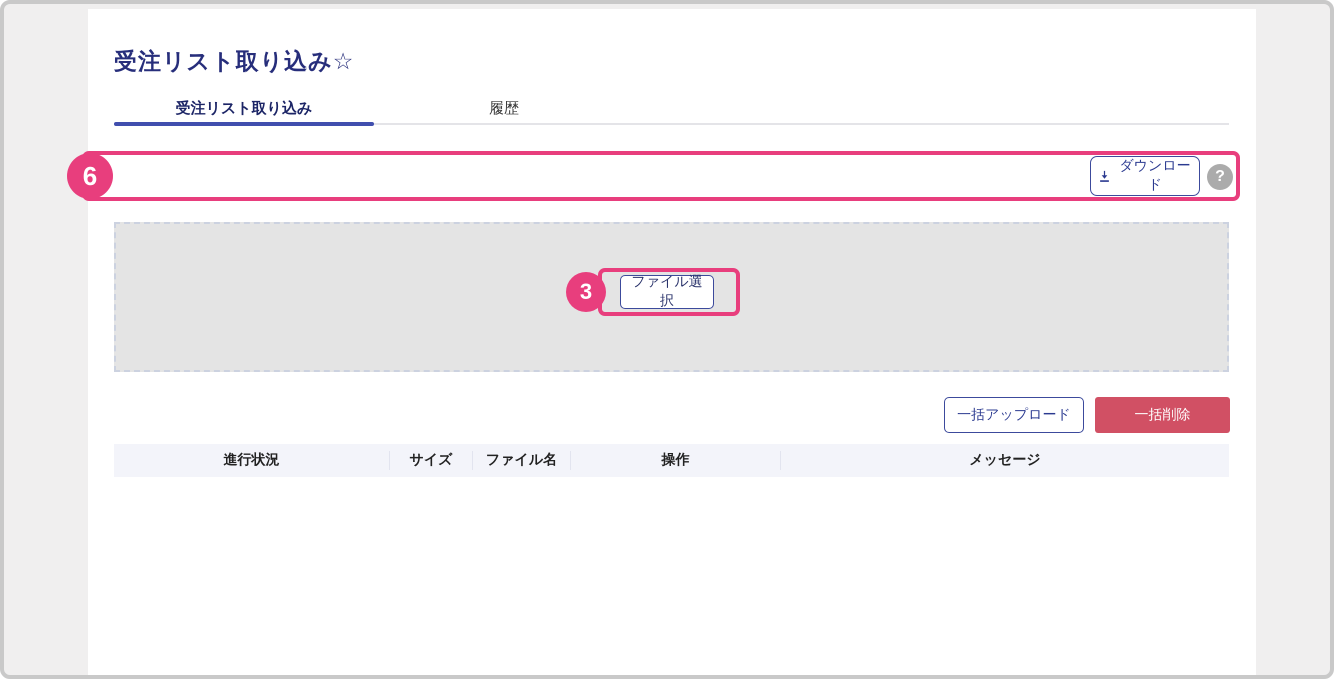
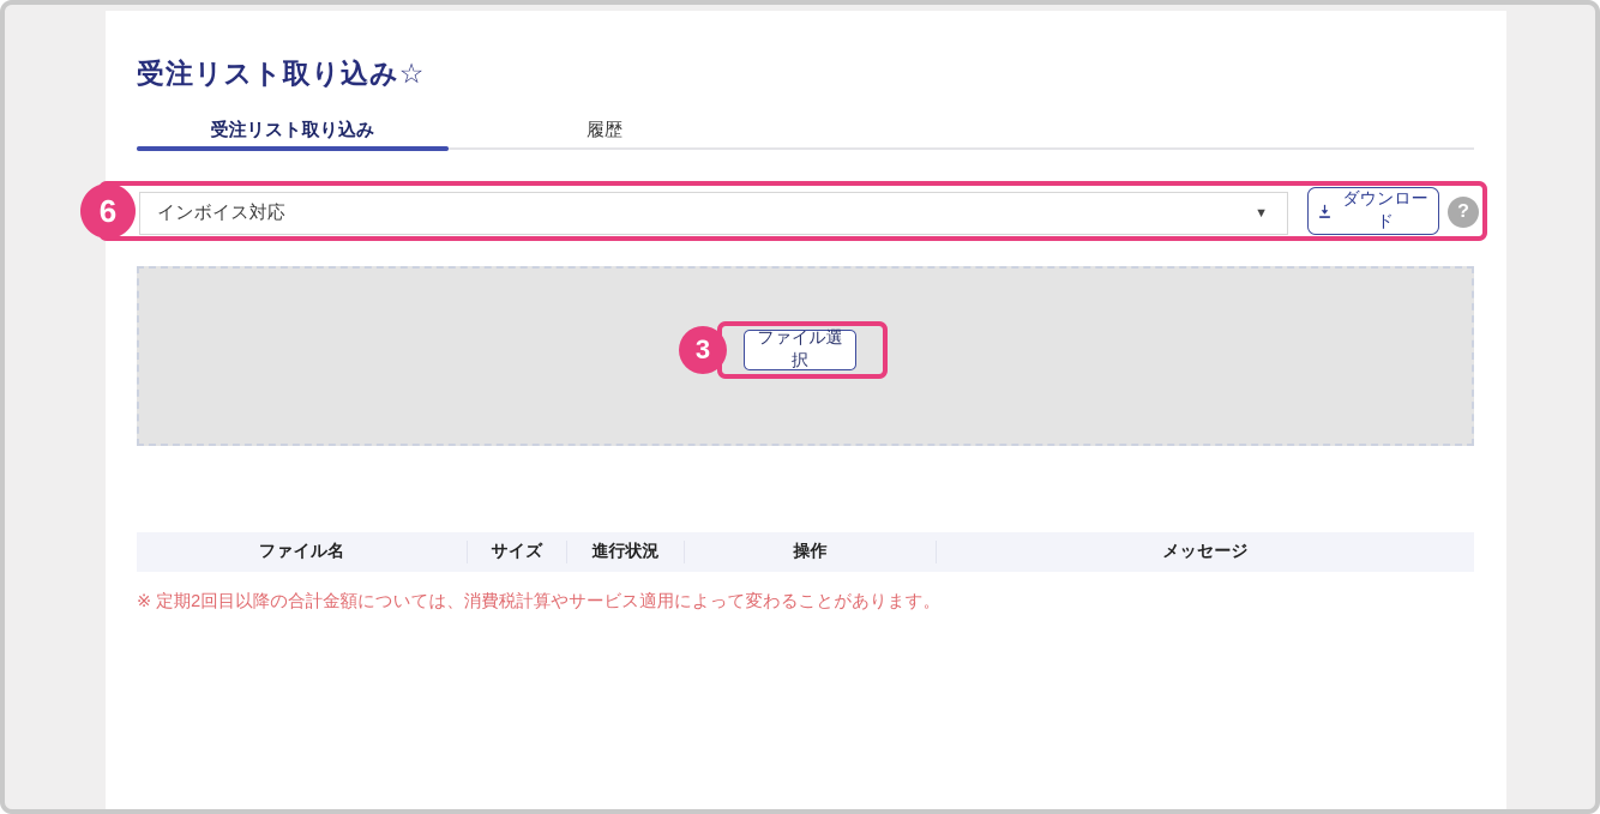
  受注リスト取り込み☆
  受注リスト取り込み
  履歴
+ インボイス対応
+ ▼
  ダウンロード
  ?
  6
  ファイル選択
  3
- 一括アップロード
- 一括削除
- 進行状況
+ ファイル名
  サイズ
- ファイル名
+ 進行状況
  操作
  メッセージ
+ ※ 定期2回目以降の合計金額については、消費税計算やサービス適用によって変わることがあります。
